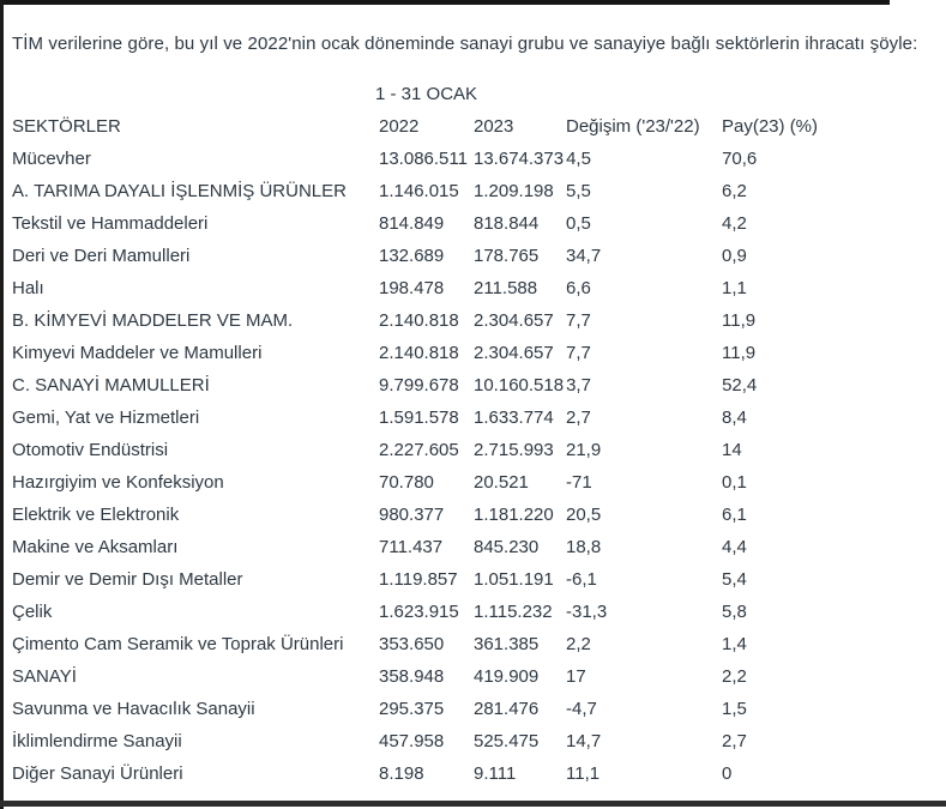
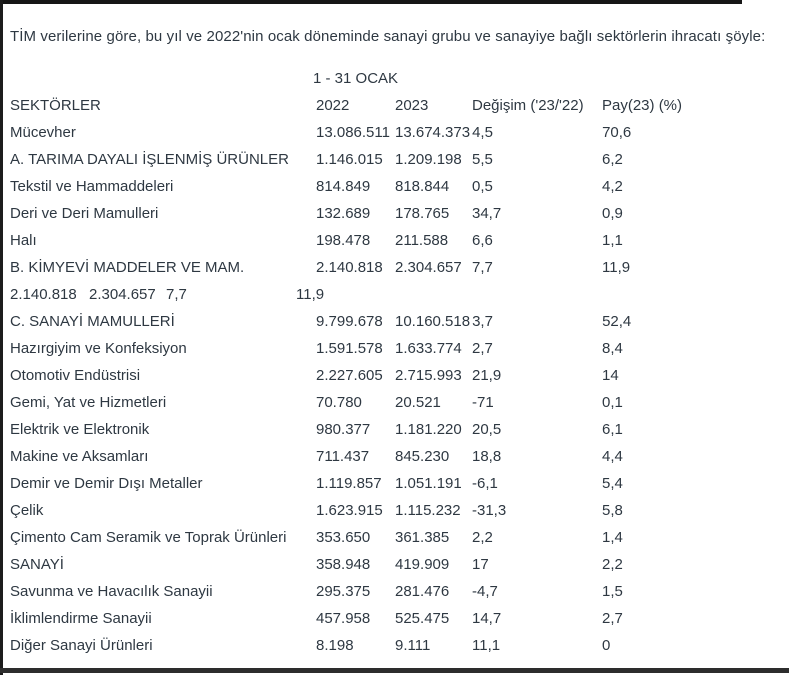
  TİM verilerine göre, bu yıl ve 2022'nin ocak döneminde sanayi grubu ve sanayiye bağlı sektörlerin ihracatı şöyle:
  1 - 31 OCAK
  SEKTÖRLER
  2022
  2023
  Değişim ('23/'22)
  Pay(23) (%)
  Mücevher
  13.086.511
  13.674.373
  4,5
  70,6
  A. TARIMA DAYALI İŞLENMİŞ ÜRÜNLER
  1.146.015
  1.209.198
  5,5
  6,2
  Tekstil ve Hammaddeleri
  814.849
  818.844
  0,5
  4,2
  Deri ve Deri Mamulleri
  132.689
  178.765
  34,7
  0,9
  Halı
  198.478
  211.588
  6,6
  1,1
  B. KİMYEVİ MADDELER VE MAM.
  2.140.818
  2.304.657
  7,7
  11,9
- Kimyevi Maddeler ve Mamulleri
  2.140.818
  2.304.657
  7,7
  11,9
  C. SANAYİ MAMULLERİ
  9.799.678
  10.160.518
  3,7
  52,4
- Gemi, Yat ve Hizmetleri
+ Hazırgiyim ve Konfeksiyon
  1.591.578
  1.633.774
  2,7
  8,4
  Otomotiv Endüstrisi
  2.227.605
  2.715.993
  21,9
  14
- Hazırgiyim ve Konfeksiyon
+ Gemi, Yat ve Hizmetleri
  70.780
  20.521
  -71
  0,1
  Elektrik ve Elektronik
  980.377
  1.181.220
  20,5
  6,1
  Makine ve Aksamları
  711.437
  845.230
  18,8
  4,4
  Demir ve Demir Dışı Metaller
  1.119.857
  1.051.191
  -6,1
  5,4
  Çelik
  1.623.915
  1.115.232
  -31,3
  5,8
  Çimento Cam Seramik ve Toprak Ürünleri
  353.650
  361.385
  2,2
  1,4
  SANAYİ
  358.948
  419.909
  17
  2,2
  Savunma ve Havacılık Sanayii
  295.375
  281.476
  -4,7
  1,5
  İklimlendirme Sanayii
  457.958
  525.475
  14,7
  2,7
  Diğer Sanayi Ürünleri
  8.198
  9.111
  11,1
  0
